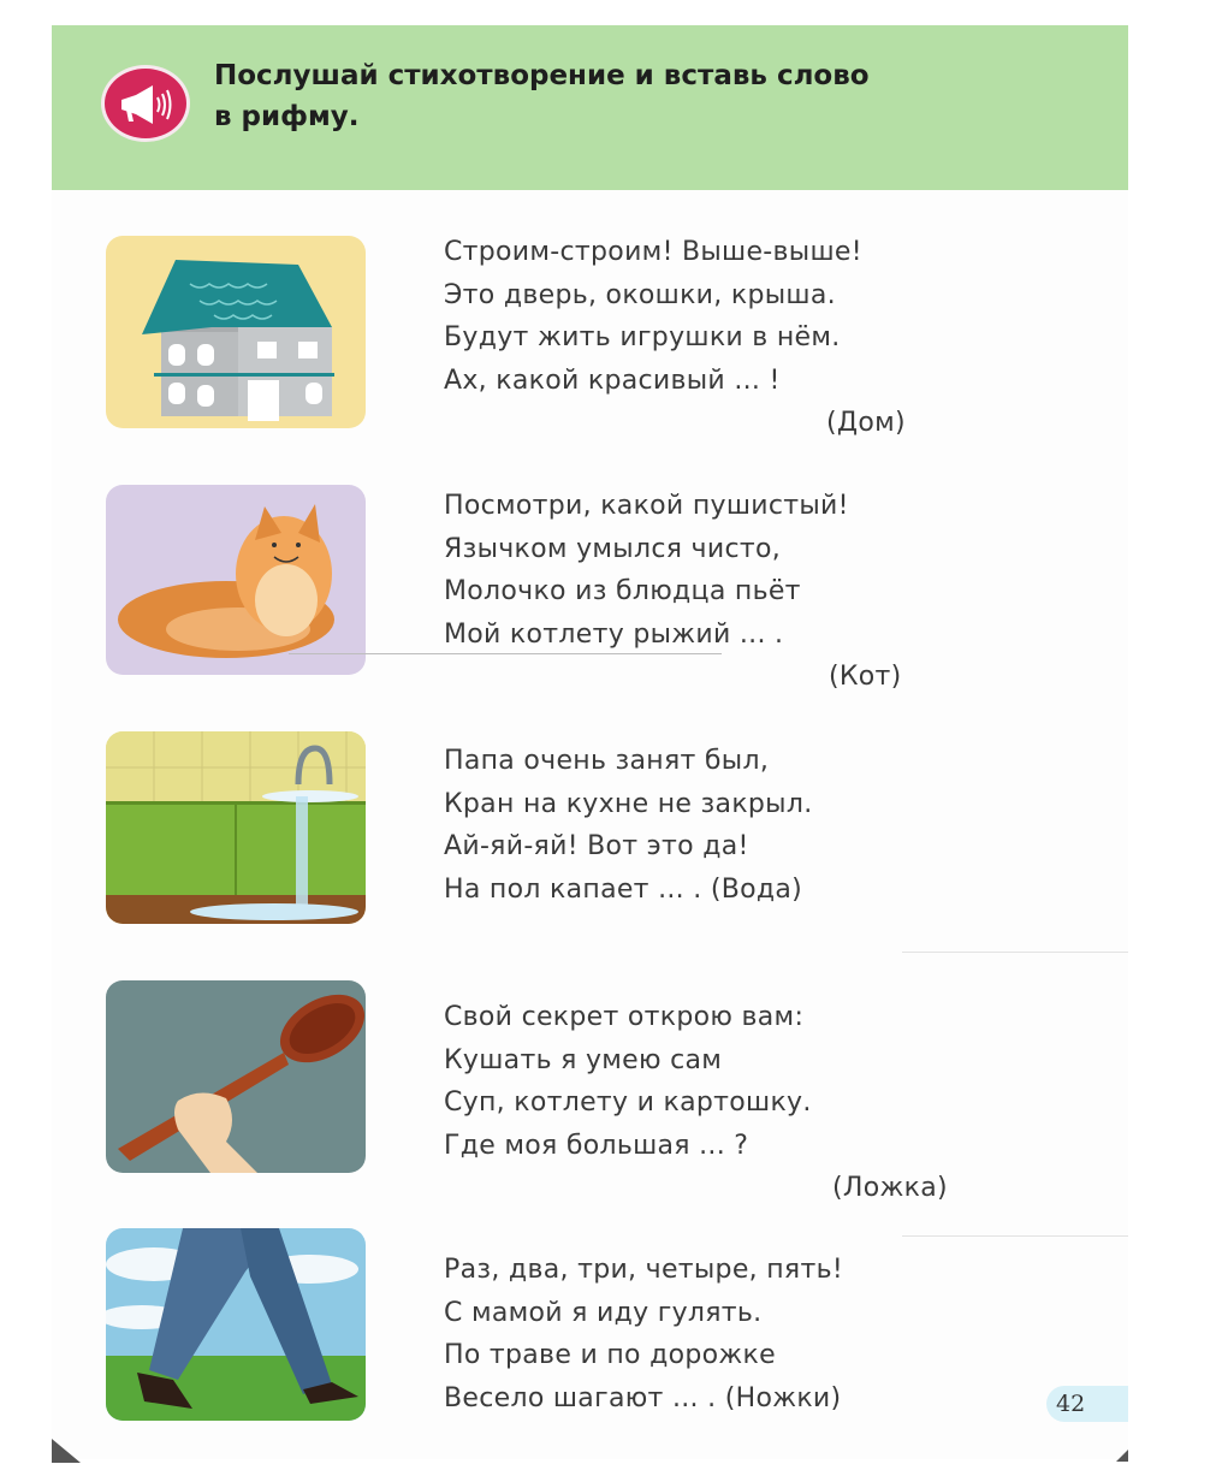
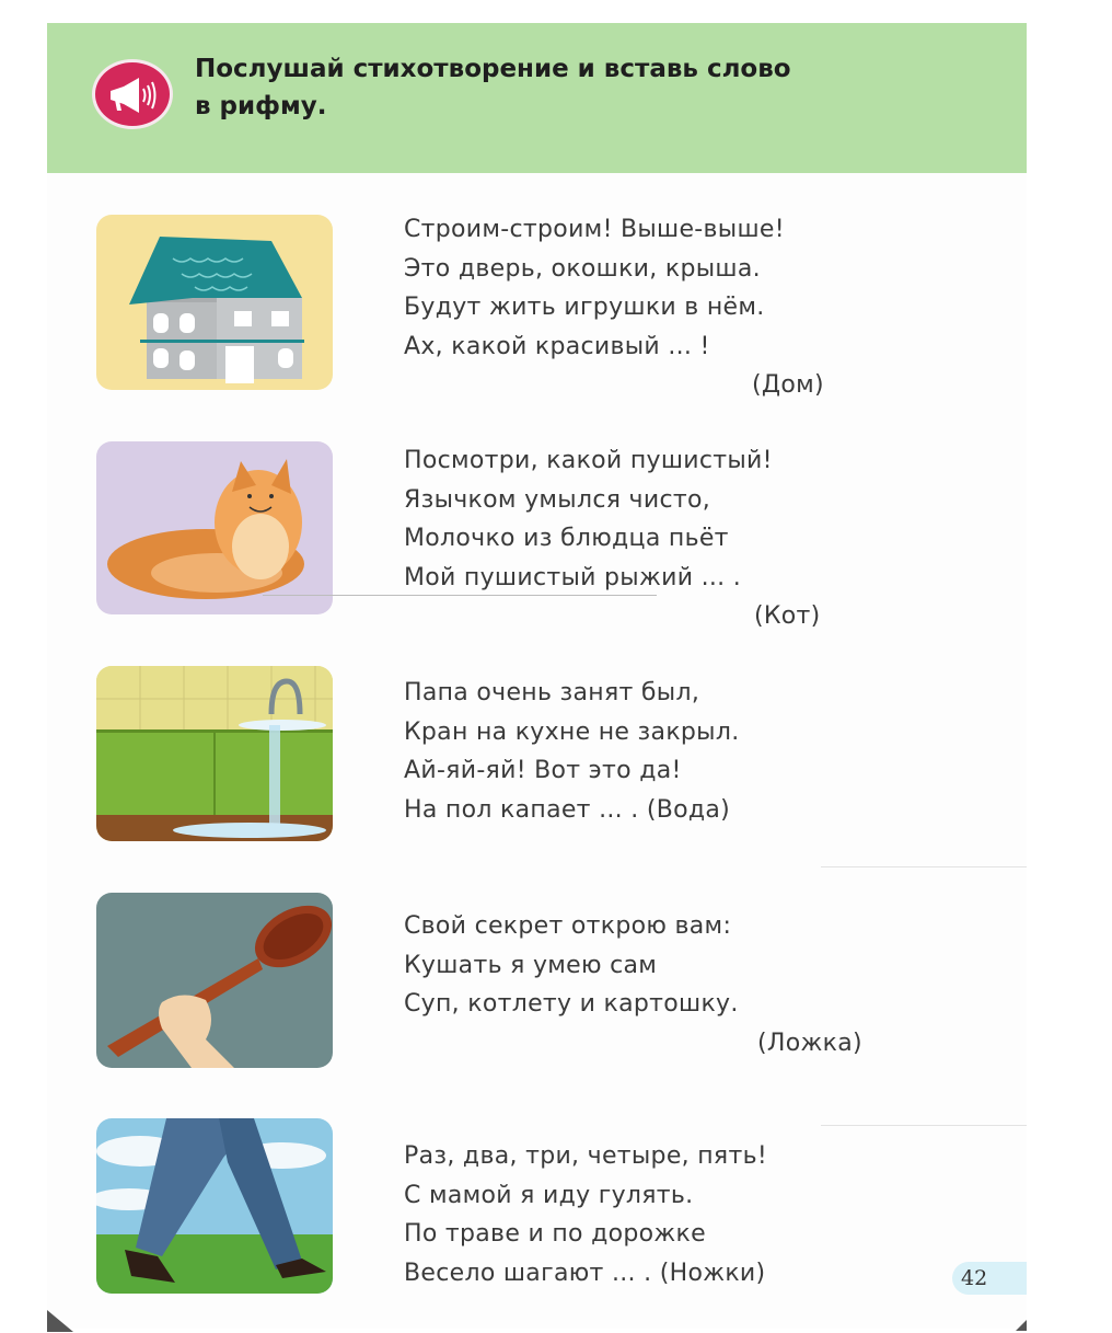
  Послушай стихотворение и вставь слово
  в рифму.
  Строим-строим! Выше-выше!
  Это дверь, окошки, крыша.
  Будут жить игрушки в нём.
  Ах, какой красивый ... !
  (Дом)
  Посмотри, какой пушистый!
  Язычком умылся чисто,
  Молочко из блюдца пьёт
- Мой котлету рыжий ... .
+ Мой пушистый рыжий ... .
  (Кот)
  Папа очень занят был,
  Кран на кухне не закрыл.
  Ай-яй-яй! Вот это да!
  На пол капает ... . (Вода)
  Свой секрет открою вам:
  Кушать я умею сам
  Суп, котлету и картошку.
- Где моя большая ... ?
  (Ложка)
  Раз, два, три, четыре, пять!
  С мамой я иду гулять.
  По траве и по дорожке
  Весело шагают ... . (Ножки)
  42
